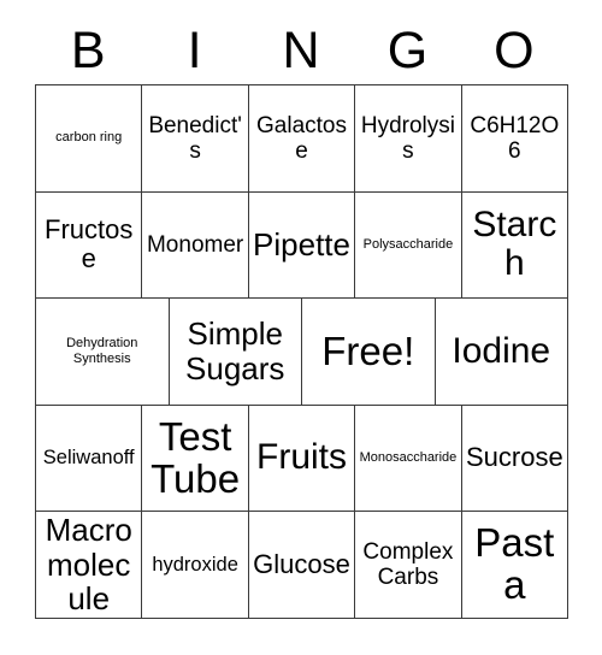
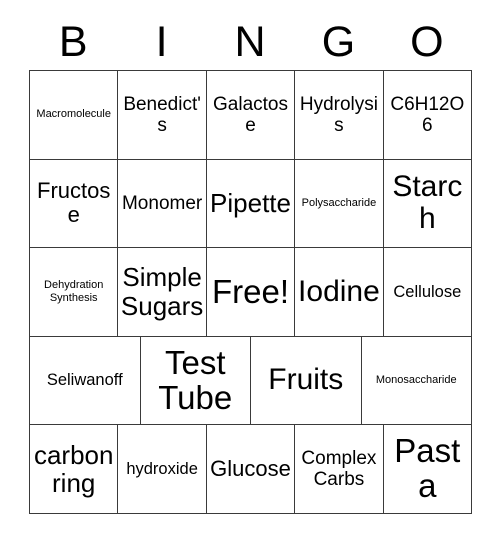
  B
  I
  N
  G
  O
- carbon ring
+ Macromolecule
  Benedict's
  Galactose
  Hydrolysis
  C6H12O6
  Fructose
  Monomer
  Pipette
  Polysaccharide
  Starch
  Dehydration Synthesis
  Simple Sugars
  Free!
  Iodine
+ Cellulose
  Seliwanoff
  Test Tube
  Fruits
  Monosaccharide
- Sucrose
- Macromolecule
+ carbon ring
  hydroxide
  Glucose
  Complex Carbs
  Pasta
